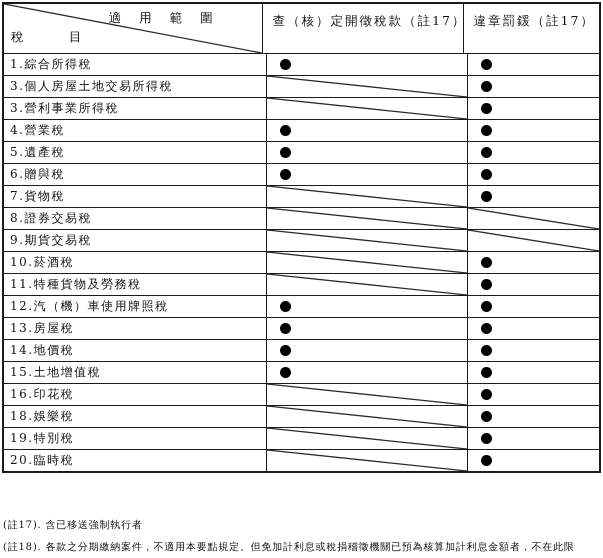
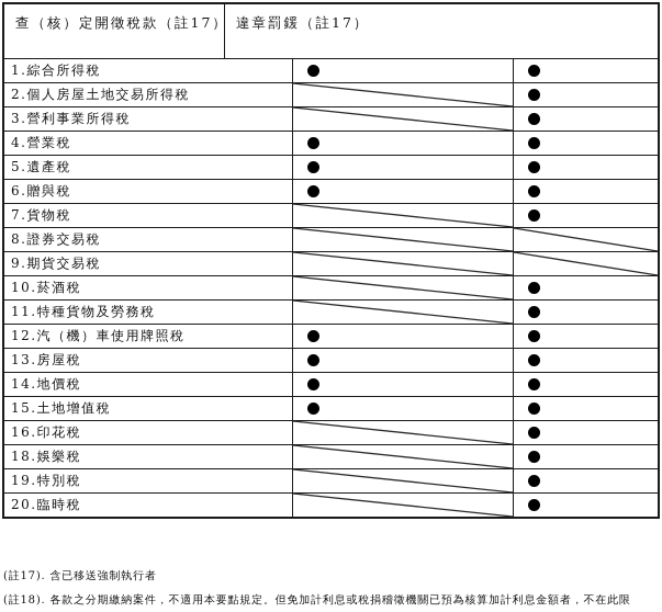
- 適 用 範 圍
- 稅 目
  查（核）定開徵稅款（註17）
  違章罰鍰（註17）
  1.綜合所得稅
- 3.個人房屋土地交易所得稅
+ 2.個人房屋土地交易所得稅
  3.營利事業所得稅
  4.營業稅
  5.遺產稅
  6.贈與稅
  7.貨物稅
  8.證券交易稅
  9.期貨交易稅
  10.菸酒稅
  11.特種貨物及勞務稅
  12.汽（機）車使用牌照稅
  13.房屋稅
  14.地價稅
  15.土地增值稅
  16.印花稅
  18.娛樂稅
  19.特別稅
  20.臨時稅
  (註17). 含已移送強制執行者
  (註18). 各款之分期繳納案件，不適用本要點規定。但免加計利息或稅捐稽徵機關已預為核算加計利息金額者，不在此限
